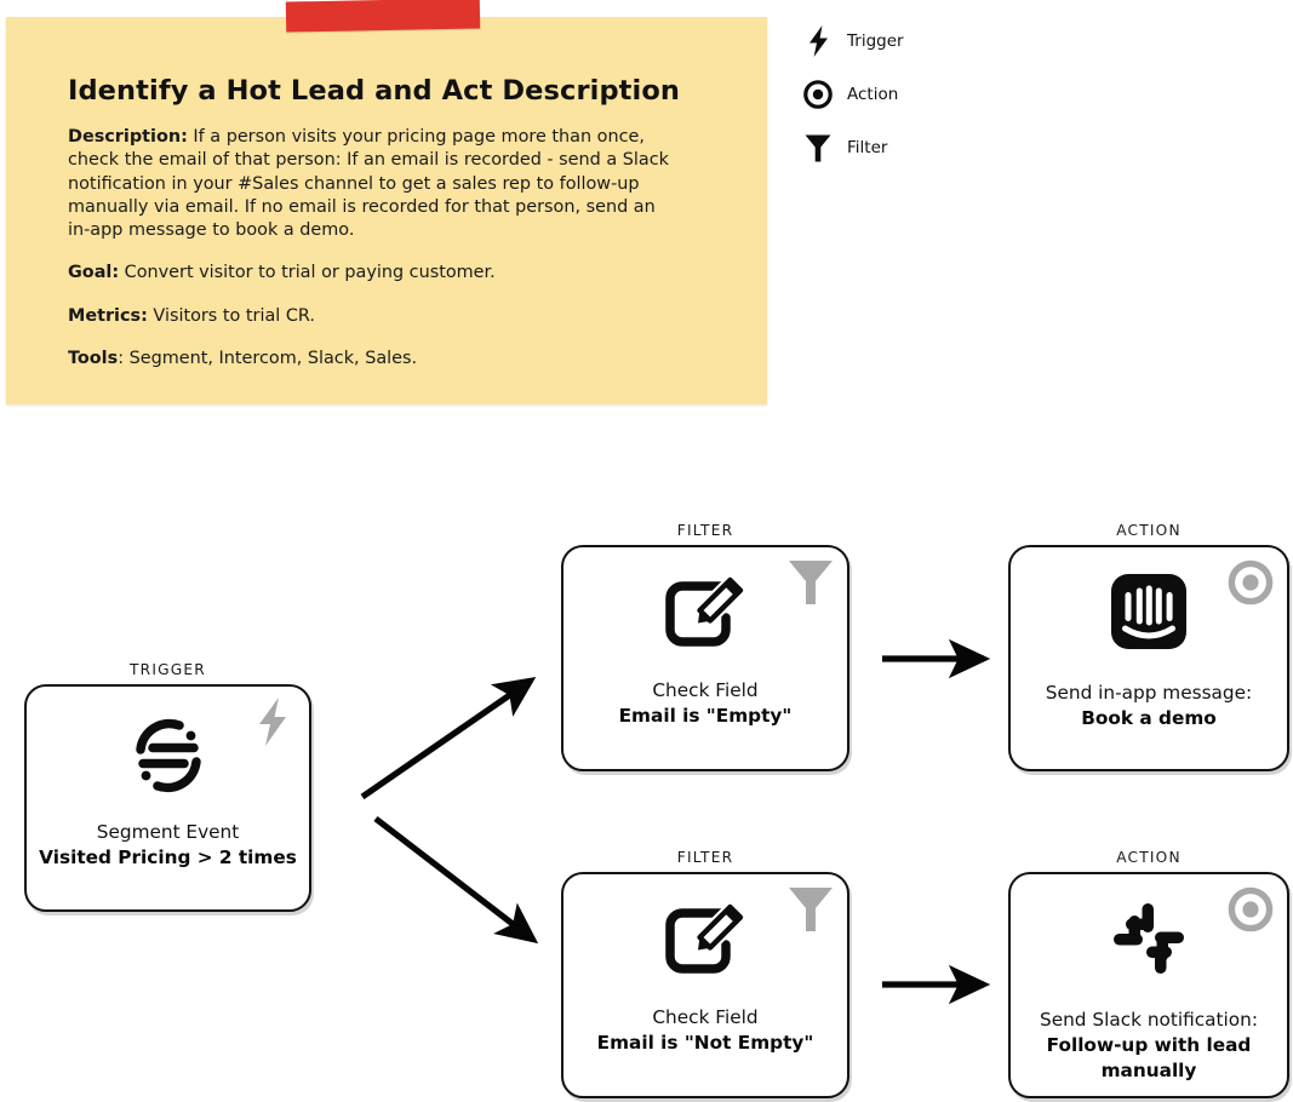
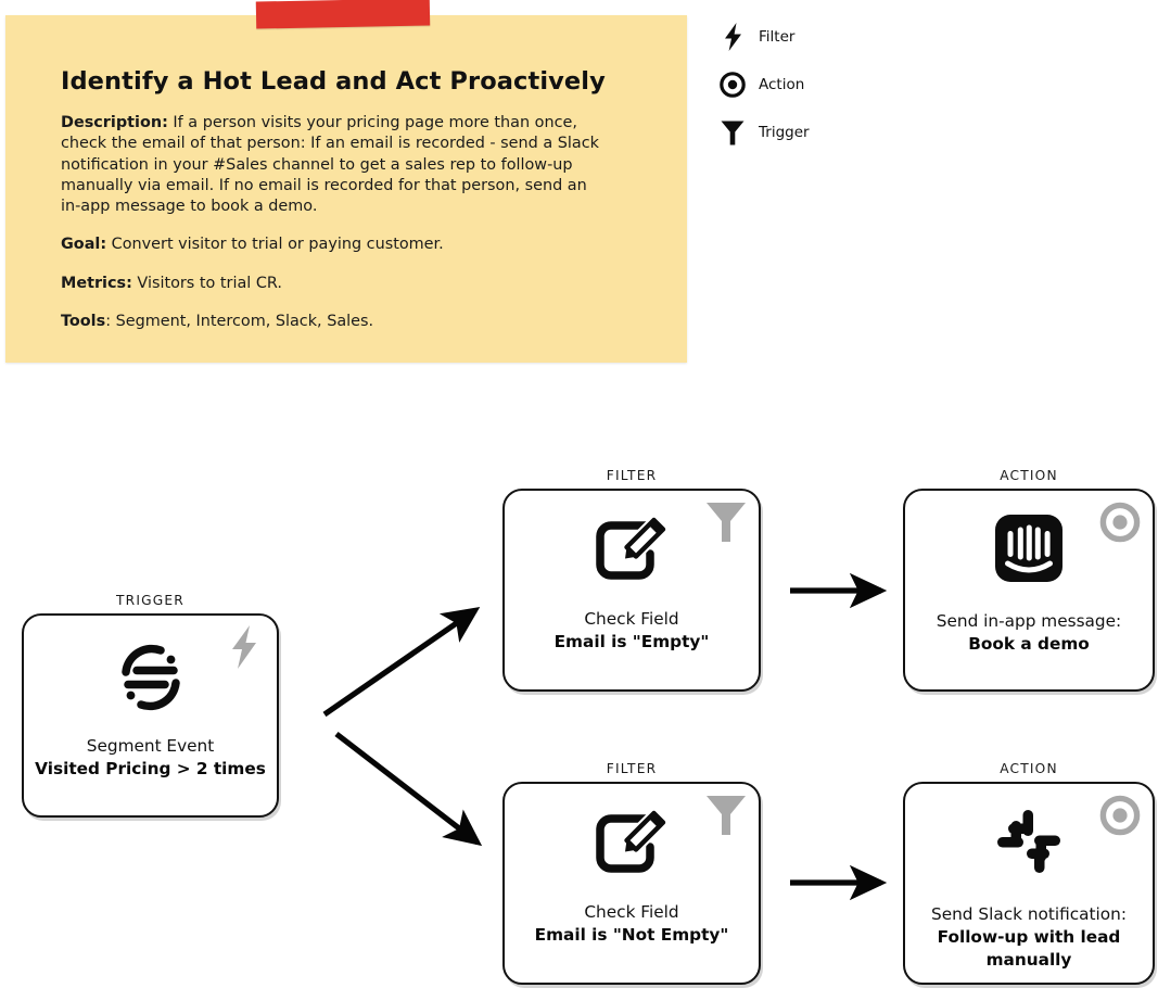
- Identify a Hot Lead and Act Description
+ Identify a Hot Lead and Act Proactively
  Description: If a person visits your pricing page more than once, check the email of that person: If an email is recorded - send a Slack notification in your #Sales channel to get a sales rep to follow-up manually via email. If no email is recorded for that person, send an in-app message to book a demo.
  Goal: Convert visitor to trial or paying customer.
  Metrics: Visitors to trial CR.
  Tools: Segment, Intercom, Slack, Sales.
- Trigger
+ Filter
  Action
- Filter
+ Trigger
  TRIGGER
  Segment Event
  Visited Pricing > 2 times
  FILTER
  Check Field
  Email is "Empty"
  FILTER
  Check Field
  Email is "Not Empty"
  ACTION
  Send in-app message:
  Book a demo
  ACTION
  Send Slack notification:
  Follow-up with lead manually
